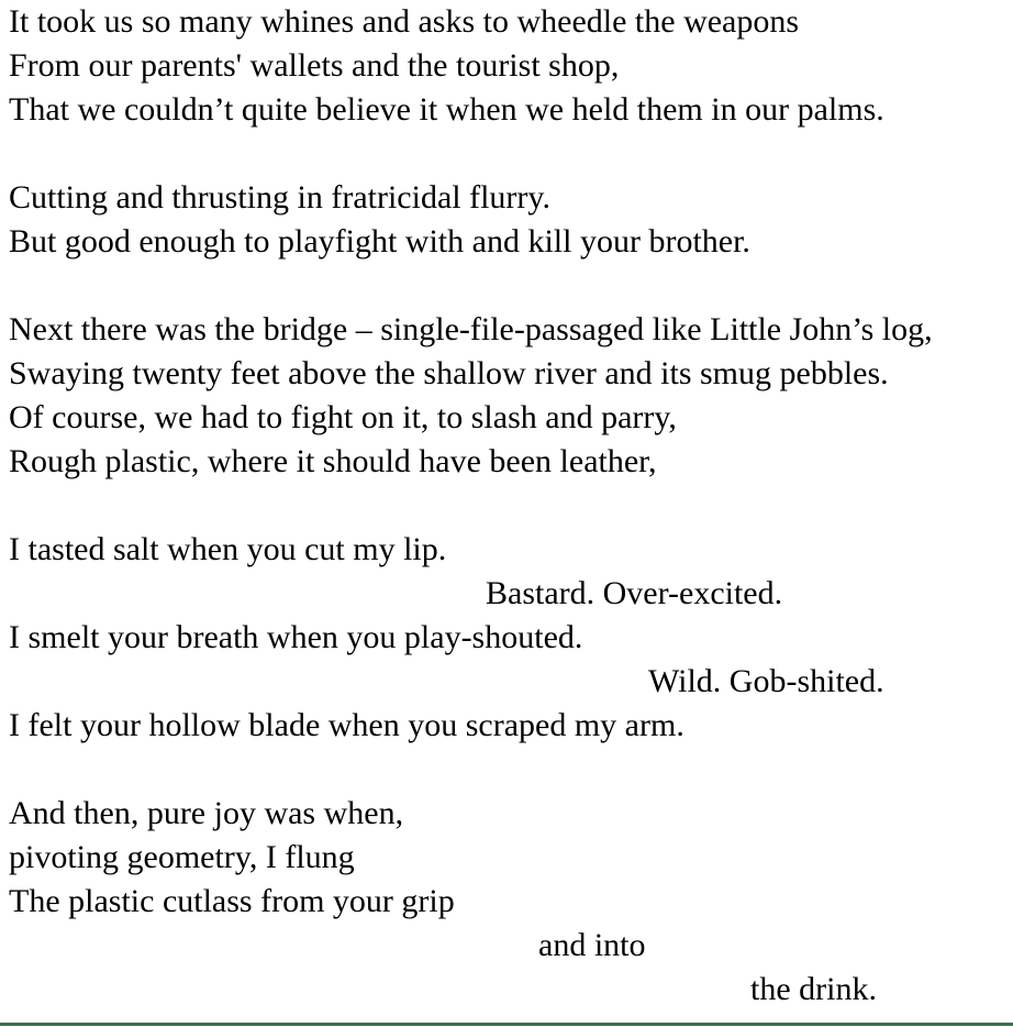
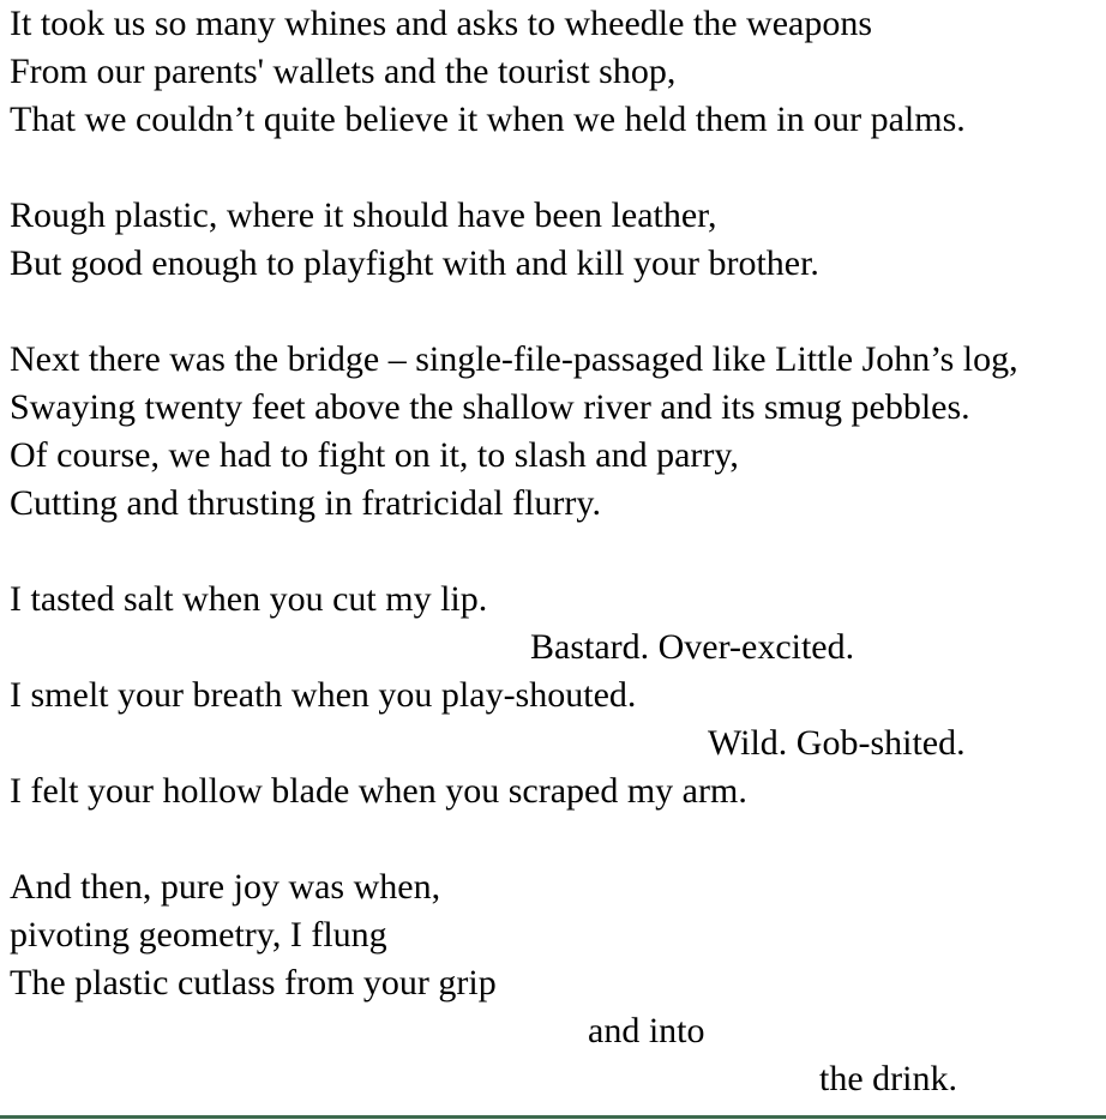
  It took us so many whines and asks to wheedle the weapons
  From our parents' wallets and the tourist shop,
  That we couldn’t quite believe it when we held them in our palms.
- Cutting and thrusting in fratricidal flurry.
+ Rough plastic, where it should have been leather,
  But good enough to playfight with and kill your brother.
  Next there was the bridge – single-file-passaged like Little John’s log,
  Swaying twenty feet above the shallow river and its smug pebbles.
  Of course, we had to fight on it, to slash and parry,
- Rough plastic, where it should have been leather,
+ Cutting and thrusting in fratricidal flurry.
  I tasted salt when you cut my lip.
  Bastard. Over-excited.
  I smelt your breath when you play-shouted.
  Wild. Gob-shited.
  I felt your hollow blade when you scraped my arm.
  And then, pure joy was when,
  pivoting geometry, I flung
  The plastic cutlass from your grip
  and into
  the drink.
